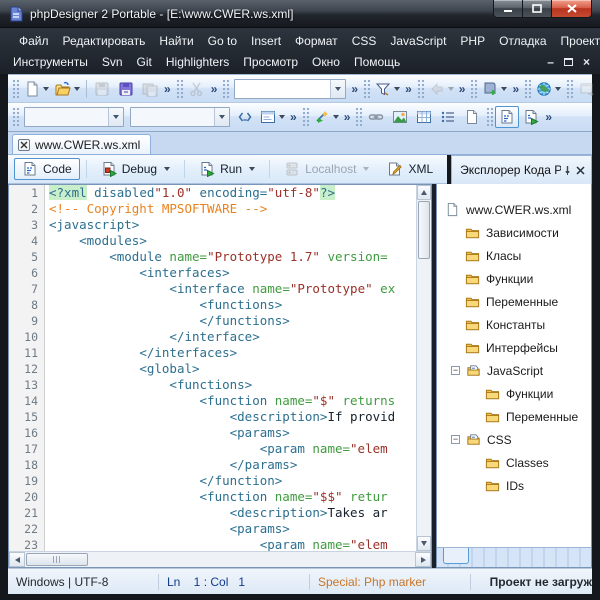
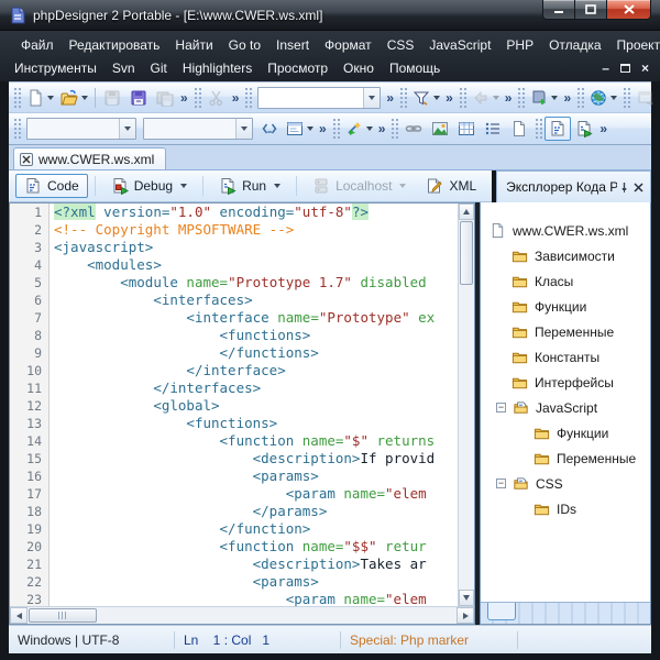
  phpDesigner 2 Portable - [E:\www.CWER.ws.xml]
  Файл
  Редактировать
  Найти
  Go to
  Insert
  Формат
  CSS
  JavaScript
  PHP
  Отладка
  Проект
  Инструменты
  Svn
  Git
  Highlighters
  Просмотр
  Окно
  Помощь
  –
  ×
  »
  »
  »
  »
  »
  »
  »
  »
  »
  www.CWER.ws.xml
  Code
  Debug
  Run
  Localhost
  XML
  Эксплорер Кода P
  1
- <?xml disabled"1.0" encoding="utf-8"?>
+ <?xml version="1.0" encoding="utf-8"?>
  2
  <!-- Copyright MPSOFTWARE -->
  3
  <javascript>
  4
  <modules>
  5
- <module name="Prototype 1.7" version=
+ <module name="Prototype 1.7" disabled
  6
  <interfaces>
  7
  <interface name="Prototype" ex
  8
  <functions>
  9
  </functions>
  10
  </interface>
  11
  </interfaces>
  12
  <global>
  13
  <functions>
  14
  <function name="$" returns
  15
  <description>If provid
  16
  <params>
  17
  <param name="elem
  18
  </params>
  19
  </function>
  20
  <function name="$$" retur
  21
  <description>Takes ar
  22
  <params>
  23
  <param name="elem
  www.CWER.ws.xml
  Зависимости
  Класы
  Функции
  Переменные
  Константы
  Интерфейсы
  −
  JavaScript
  Функции
  Переменные
  −
  CSS
- Classes
  IDs
  Windows | UTF-8
  Ln 1 : Col 1
  Special: Php marker
- Проект не загруж
